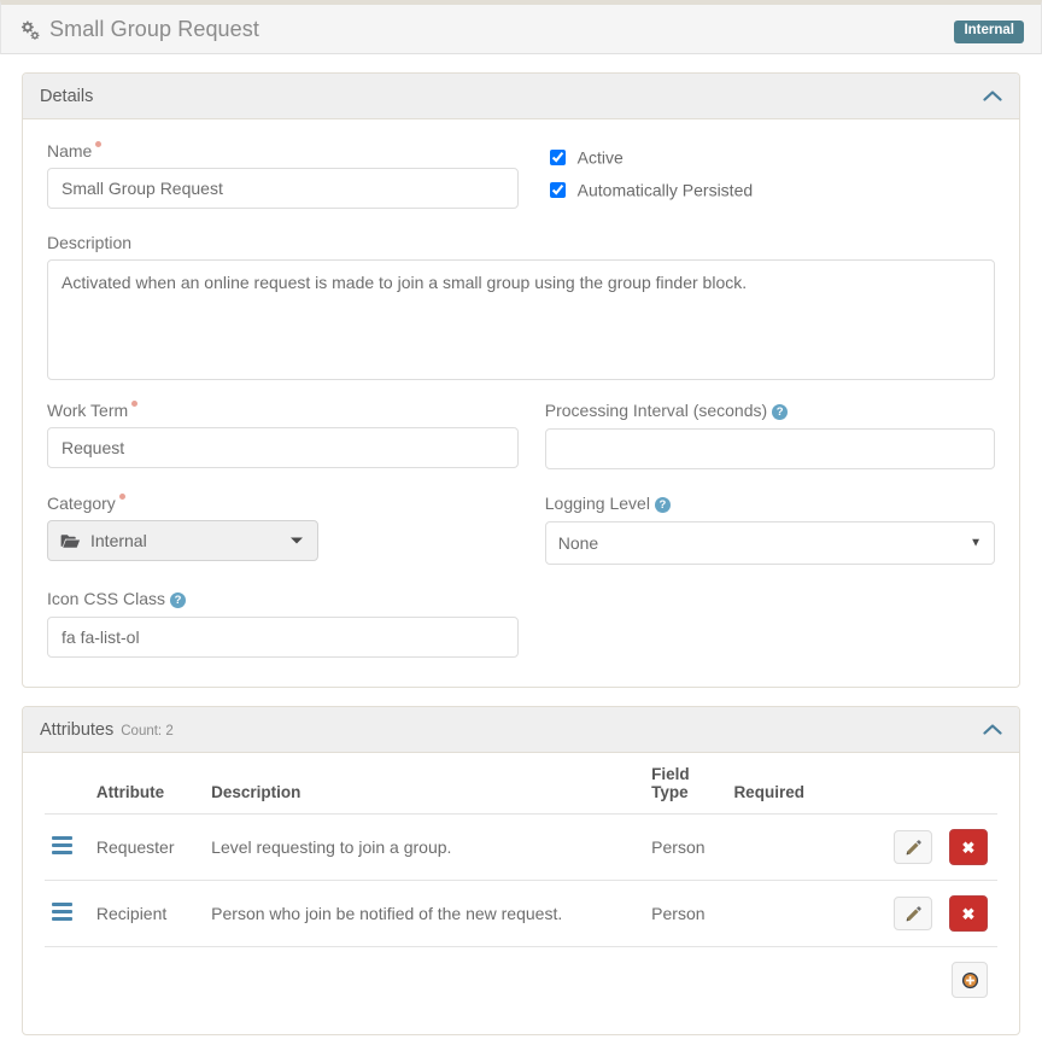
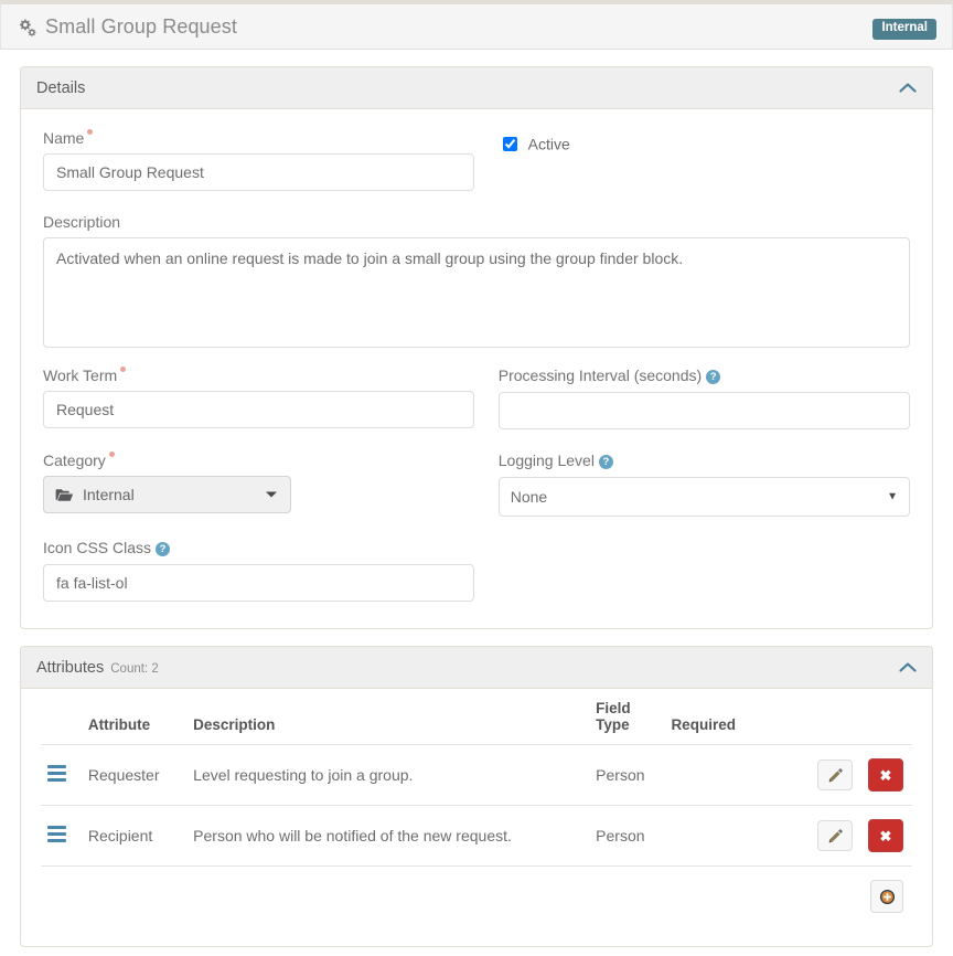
  Small Group Request
  Internal
  Details
  Name
  Small Group Request
  Active
- Automatically Persisted
  Description
  Activated when an online request is made to join a small group using the group finder block.
  Work Term
  Request
  Processing Interval (seconds) ?
  Category
  Internal
  Logging Level ?
  None
  ▼
  Icon CSS Class ?
  fa fa-list-ol
  Attributes
  Count: 2
  	Attribute	Description	Field Type	Required
  	Requester	Level requesting to join a group.	Person		✖
- 	Recipient	Person who join be notified of the new request.	Person		✖
+ 	Recipient	Person who will be notified of the new request.	Person		✖
